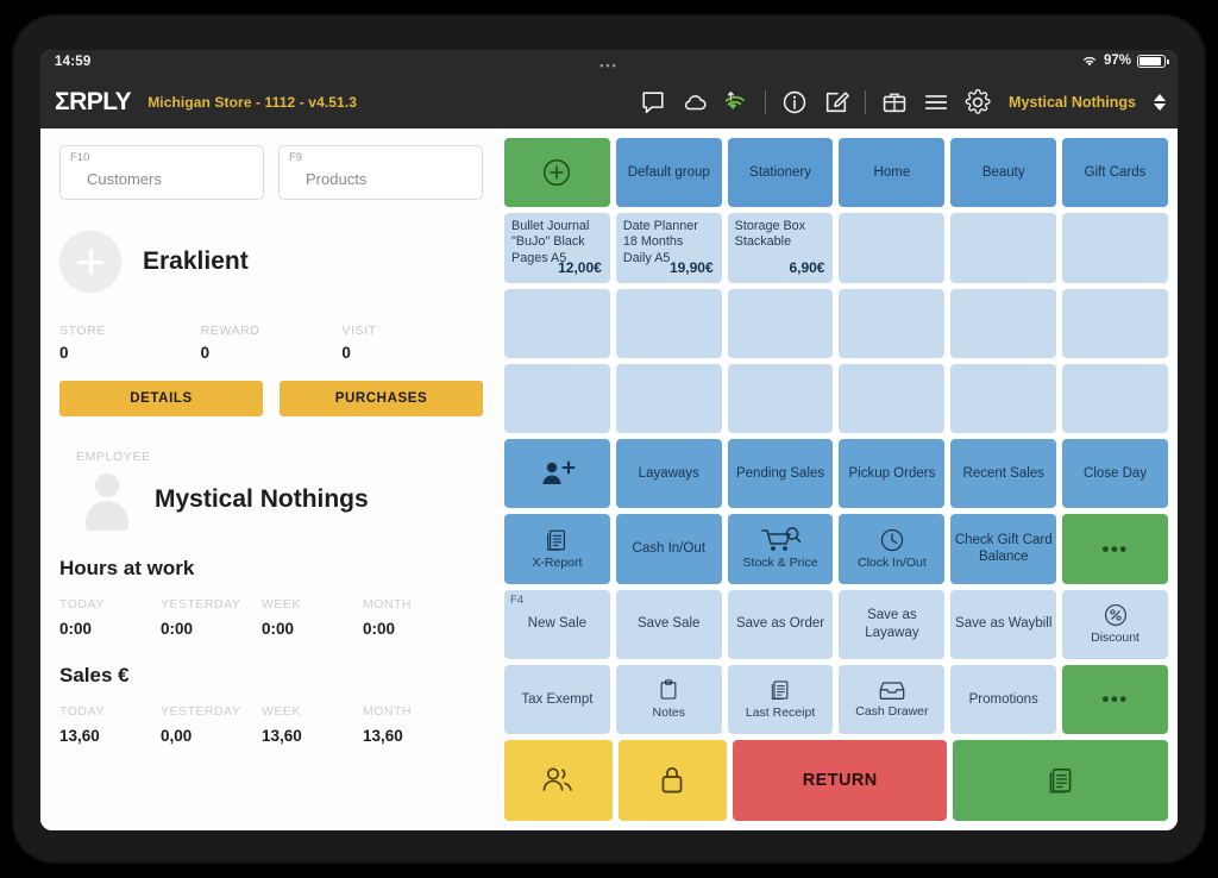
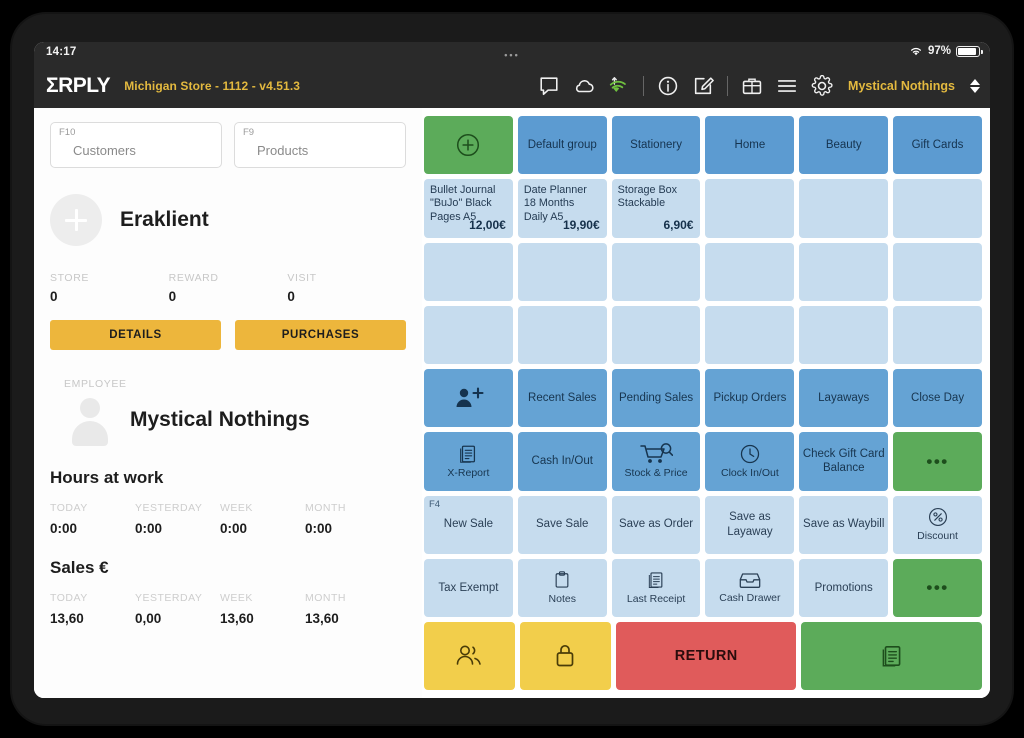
- 14:59
+ 14:17
  •••
  97%
  ΣRPLY
  Michigan Store - 1112 - v4.51.3
  Mystical Nothings
  F10
  Customers
  F9
  Products
  Eraklient
  STORE
  0
  REWARD
  0
  VISIT
  0
  DETAILS
  PURCHASES
  EMPLOYEE
  Mystical Nothings
  Hours at work
  TODAY
  0:00
  YESTERDAY
  0:00
  WEEK
  0:00
  MONTH
  0:00
  Sales €
  TODAY
  13,60
  YESTERDAY
  0,00
  WEEK
  13,60
  MONTH
  13,60
  Default group
  Stationery
  Home
  Beauty
  Gift Cards
  Bullet Journal "BuJo" Black Pages A5
  12,00€
  Date Planner 18 Months Daily A5
  19,90€
  Storage Box Stackable
  6,90€
- Layaways
+ Recent Sales
  Pending Sales
  Pickup Orders
- Recent Sales
+ Layaways
  Close Day
  X-Report
  Cash In/Out
  Stock & Price
  Clock In/Out
  Check Gift Card Balance
  •••
  F4
  New Sale
  Save Sale
  Save as Order
  Save as Layaway
  Save as Waybill
  Discount
  Tax Exempt
  Notes
  Last Receipt
  Cash Drawer
  Promotions
  •••
  RETURN
